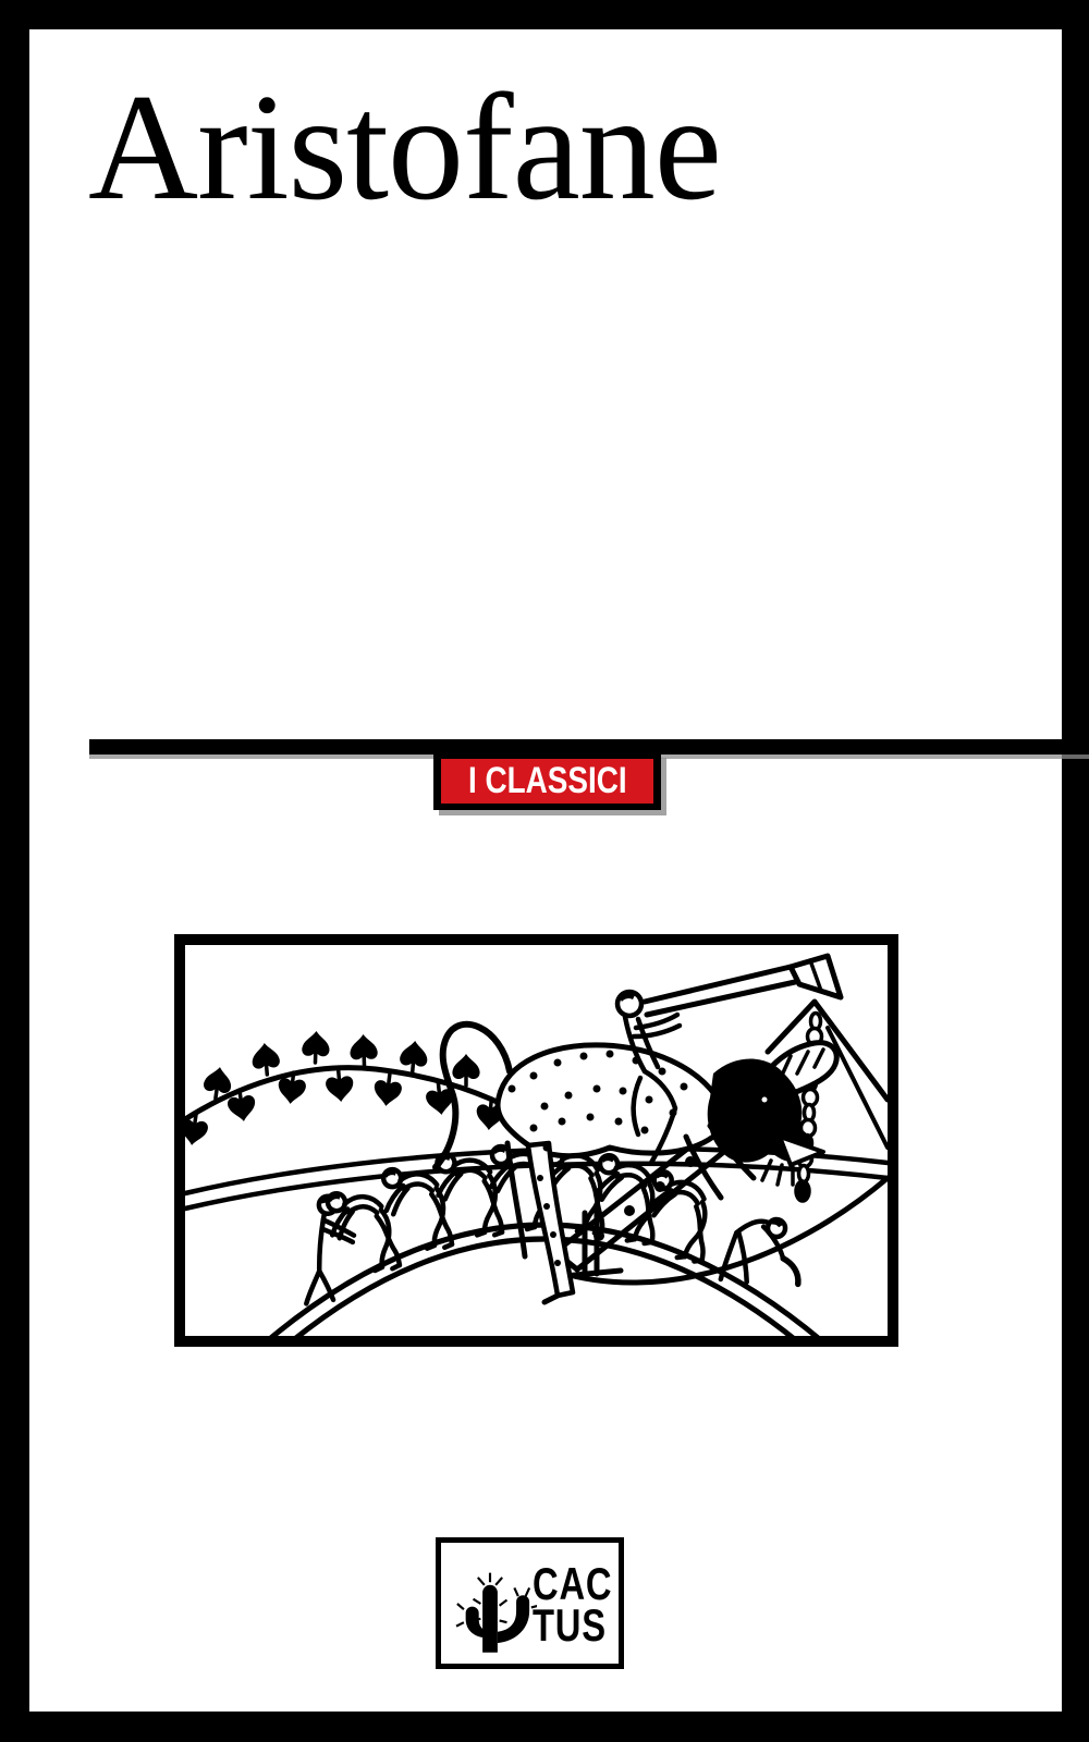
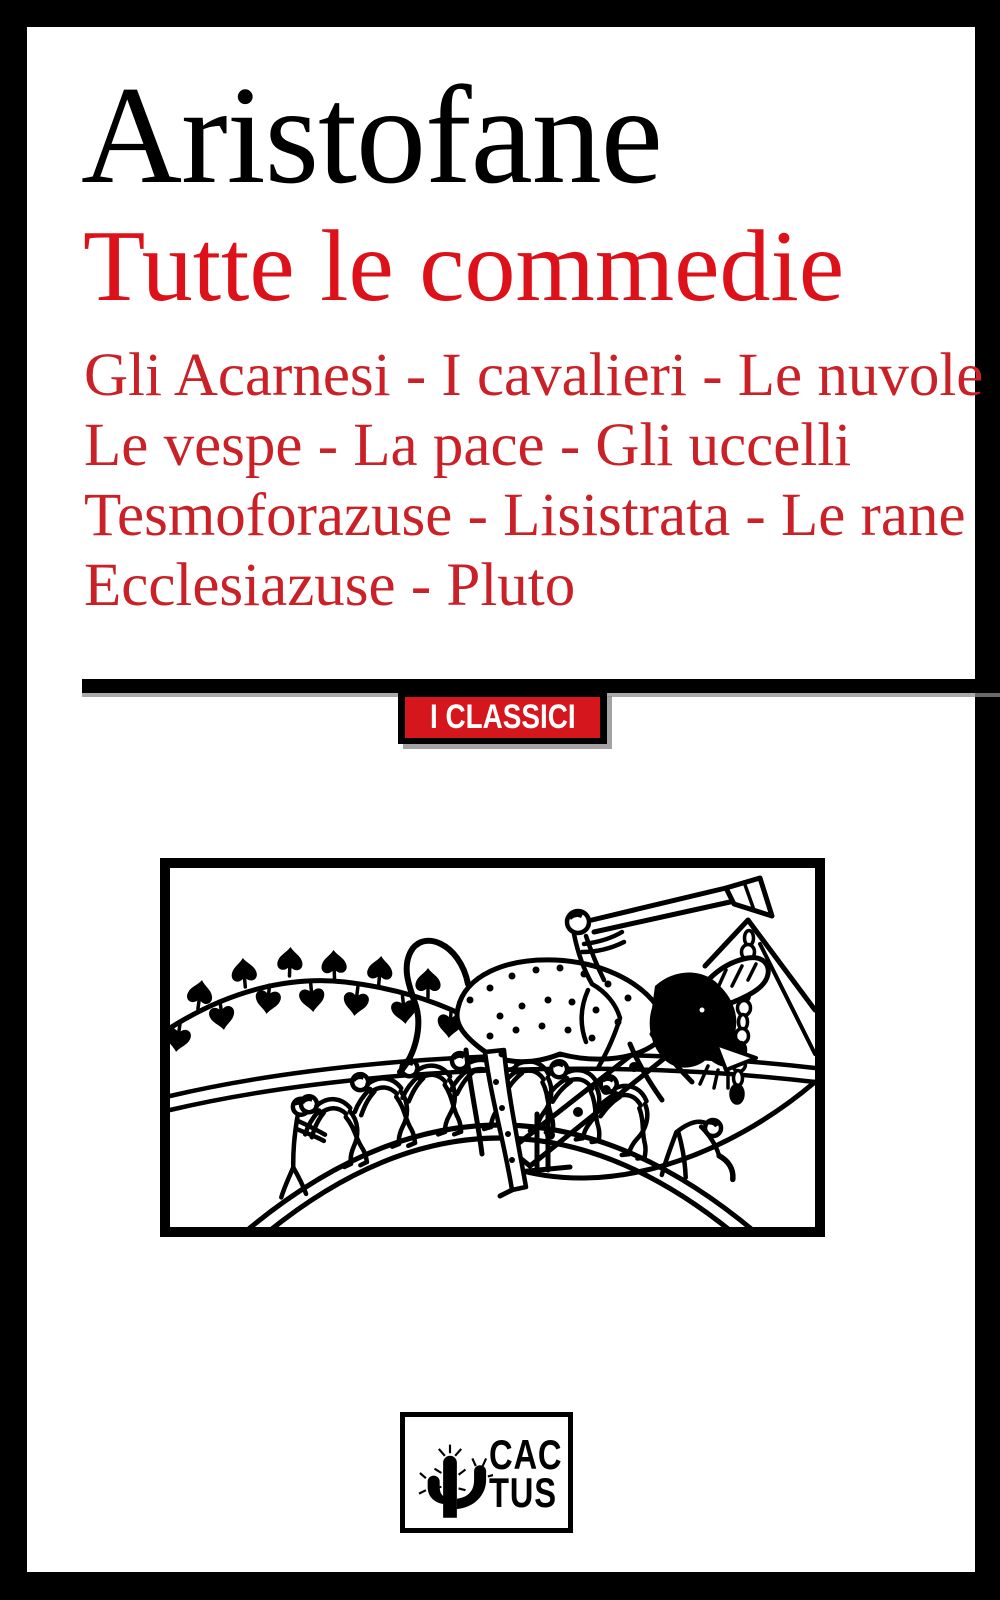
  Aristofane
+ Tutte le commedie
+ Gli Acarnesi - I cavalieri - Le nuvole
+ Le vespe - La pace - Gli uccelli
+ Tesmoforazuse - Lisistrata - Le rane
+ Ecclesiazuse - Pluto
  I CLASSICI
  CAC
  TUS
